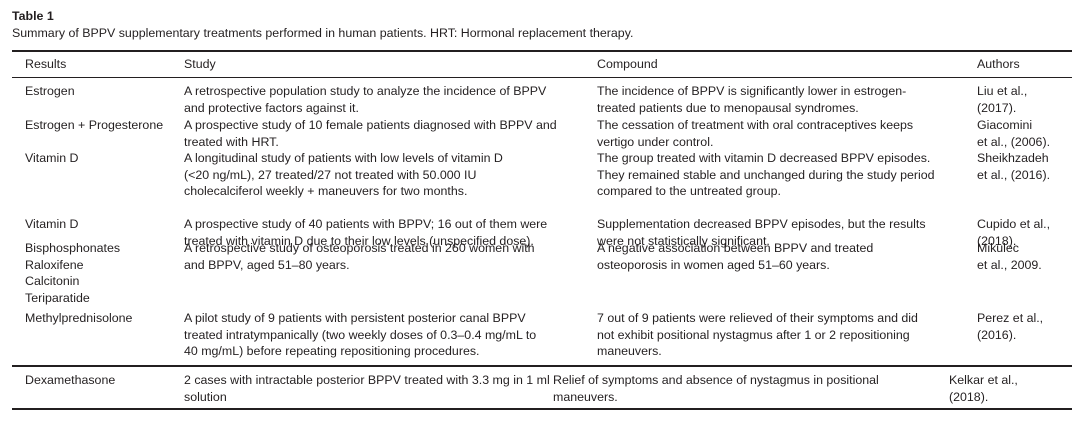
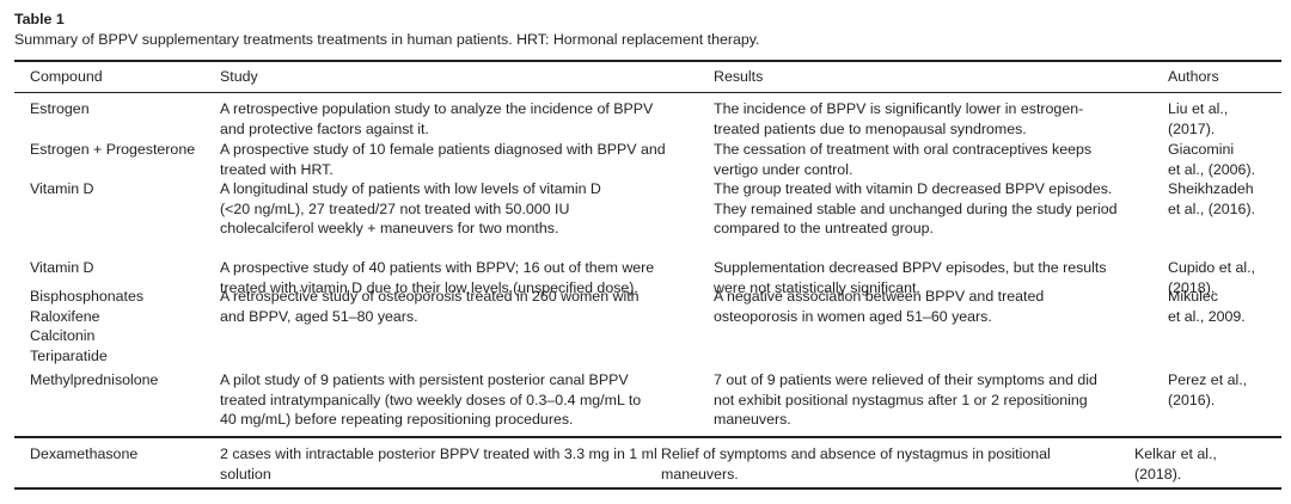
  Table 1
- Summary of BPPV supplementary treatments performed in human patients. HRT: Hormonal replacement therapy.
+ Summary of BPPV supplementary treatments treatments in human patients. HRT: Hormonal replacement therapy.
- Results
+ Compound
  Study
- Compound
+ Results
  Authors
  Estrogen
  A retrospective population study to analyze the incidence of BPPV
  and protective factors against it.
  The incidence of BPPV is significantly lower in estrogen-
  treated patients due to menopausal syndromes.
  Liu et al.,
  (2017).
  Estrogen + Progesterone
  A prospective study of 10 female patients diagnosed with BPPV and
  treated with HRT.
  The cessation of treatment with oral contraceptives keeps
  vertigo under control.
  Giacomini
  et al., (2006).
  Vitamin D
  A longitudinal study of patients with low levels of vitamin D
  (<20 ng/mL), 27 treated/27 not treated with 50.000 IU
  cholecalciferol weekly + maneuvers for two months.
  The group treated with vitamin D decreased BPPV episodes.
  They remained stable and unchanged during the study period
  compared to the untreated group.
  Sheikhzadeh
  et al., (2016).
  Vitamin D
  A prospective study of 40 patients with BPPV; 16 out of them were
  treated with vitamin D due to their low levels (unspecified dose).
  Supplementation decreased BPPV episodes, but the results
  were not statistically significant.
  Cupido et al.,
  (2018).
  Bisphosphonates
  Raloxifene
  Calcitonin
  Teriparatide
  A retrospective study of osteoporosis treated in 260 women with
  and BPPV, aged 51–80 years.
  A negative association between BPPV and treated
  osteoporosis in women aged 51–60 years.
  Mikulec
  et al., 2009.
  Methylprednisolone
  A pilot study of 9 patients with persistent posterior canal BPPV
  treated intratympanically (two weekly doses of 0.3–0.4 mg/mL to
  40 mg/mL) before repeating repositioning procedures.
  7 out of 9 patients were relieved of their symptoms and did
  not exhibit positional nystagmus after 1 or 2 repositioning
  maneuvers.
  Perez et al.,
  (2016).
  Dexamethasone
  2 cases with intractable posterior BPPV treated with 3.3 mg in 1 ml
  solution
  Relief of symptoms and absence of nystagmus in positional
  maneuvers.
  Kelkar et al.,
  (2018).
